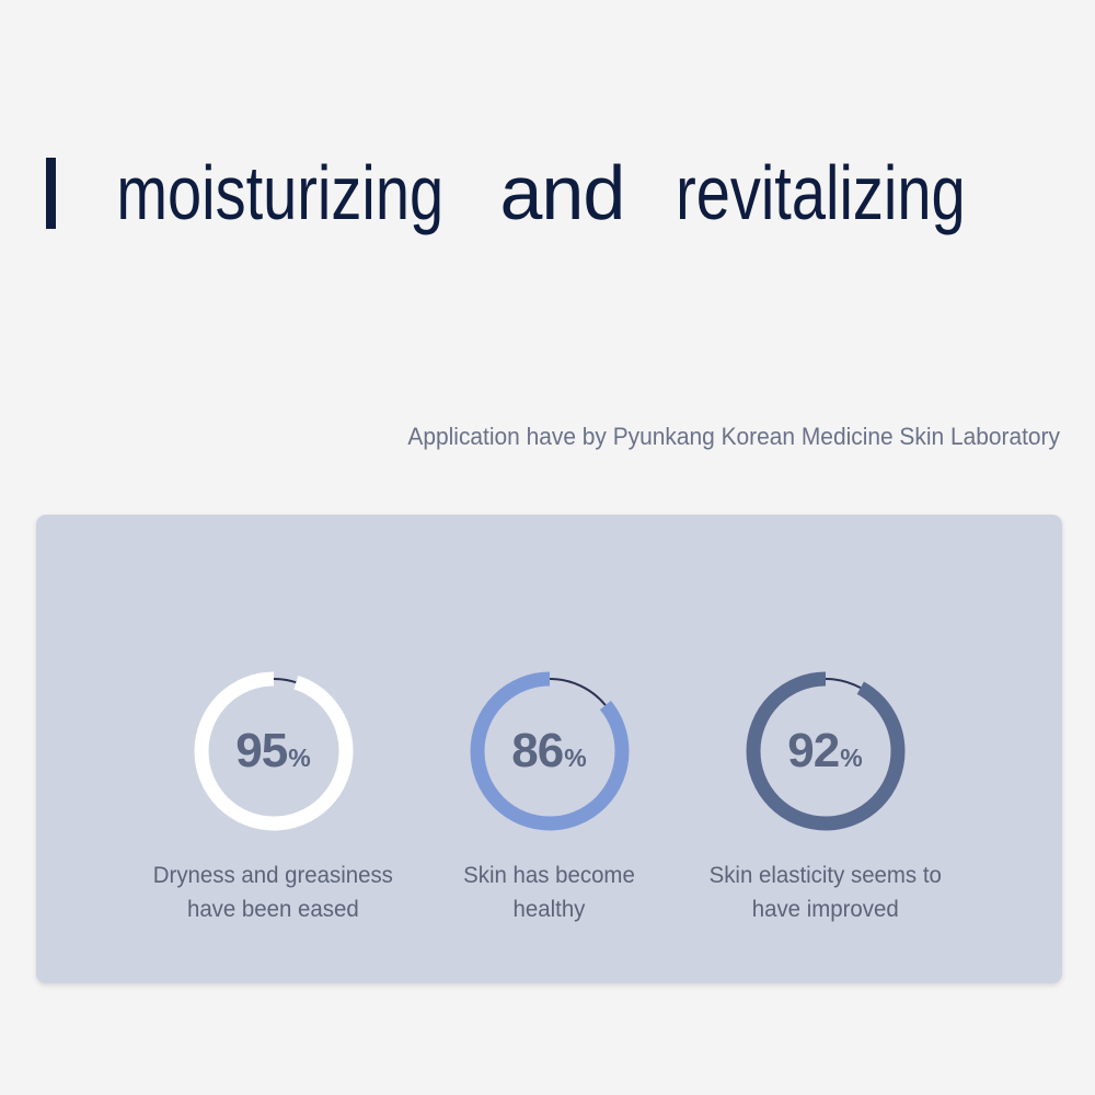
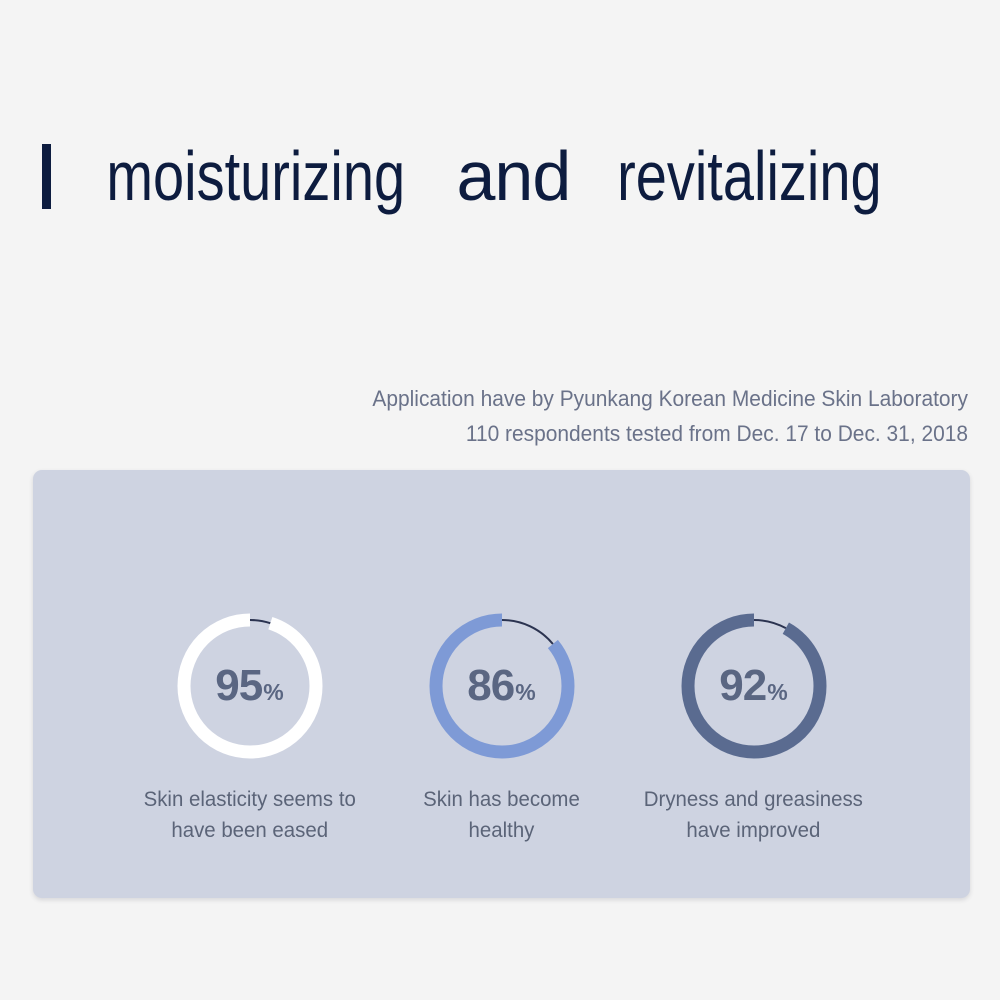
  moisturizing
  and
  revitalizing
  Application have by Pyunkang Korean Medicine Skin Laboratory
+ 110 respondents tested from Dec. 17 to Dec. 31, 2018
  95%
- Dryness and greasiness
+ Skin elasticity seems to
  have been eased
  86%
  Skin has become
  healthy
  92%
- Skin elasticity seems to
+ Dryness and greasiness
  have improved
